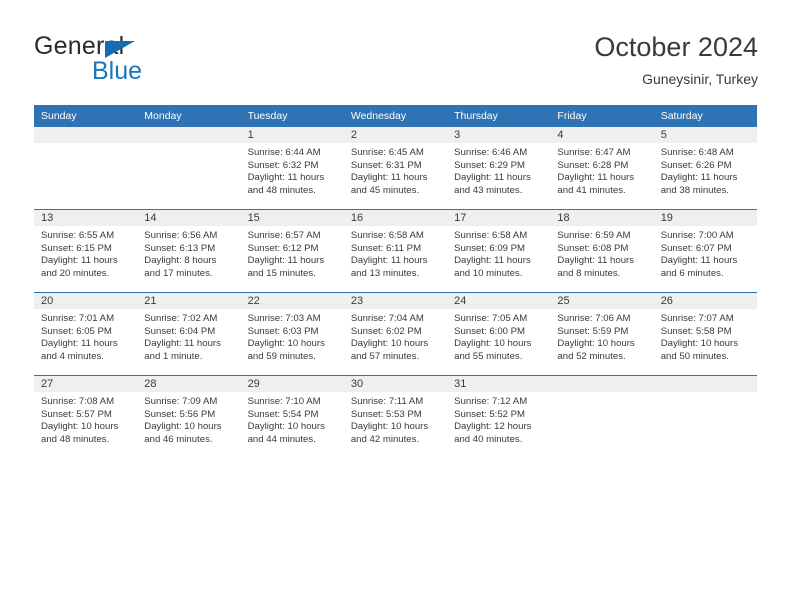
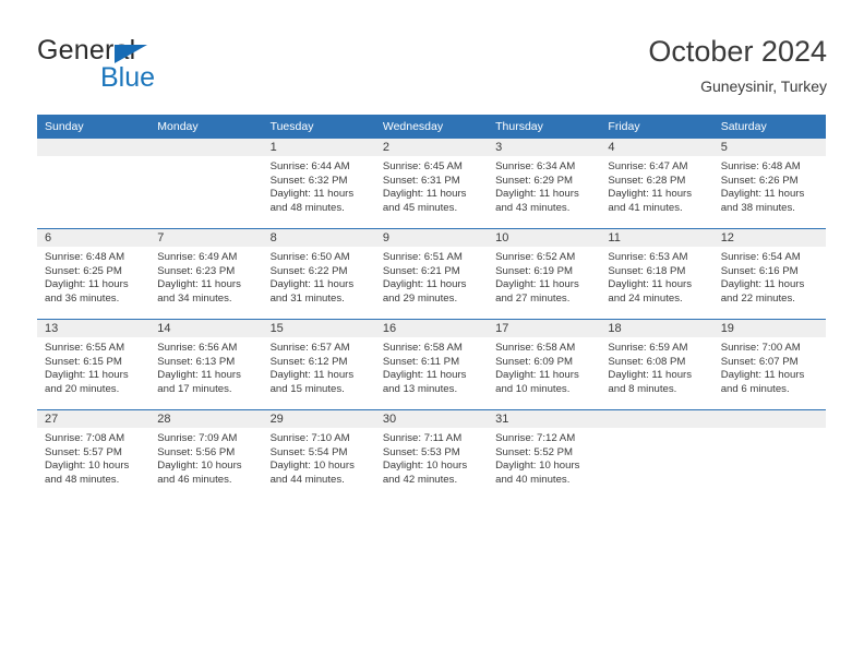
  General
  Blue
  October 2024
  Guneysinir, Turkey
  Sunday	Monday	Tuesday	Wednesday	Thursday	Friday	Saturday
- 		1Sunrise: 6:44 AMSunset: 6:32 PMDaylight: 11 hours and 48 minutes.	2Sunrise: 6:45 AMSunset: 6:31 PMDaylight: 11 hours and 45 minutes.	3Sunrise: 6:46 AMSunset: 6:29 PMDaylight: 11 hours and 43 minutes.	4Sunrise: 6:47 AMSunset: 6:28 PMDaylight: 11 hours and 41 minutes.	5Sunrise: 6:48 AMSunset: 6:26 PMDaylight: 11 hours and 38 minutes.
+ 		1Sunrise: 6:44 AMSunset: 6:32 PMDaylight: 11 hours and 48 minutes.	2Sunrise: 6:45 AMSunset: 6:31 PMDaylight: 11 hours and 45 minutes.	3Sunrise: 6:34 AMSunset: 6:29 PMDaylight: 11 hours and 43 minutes.	4Sunrise: 6:47 AMSunset: 6:28 PMDaylight: 11 hours and 41 minutes.	5Sunrise: 6:48 AMSunset: 6:26 PMDaylight: 11 hours and 38 minutes.
+ 6Sunrise: 6:48 AMSunset: 6:25 PMDaylight: 11 hours and 36 minutes.	7Sunrise: 6:49 AMSunset: 6:23 PMDaylight: 11 hours and 34 minutes.	8Sunrise: 6:50 AMSunset: 6:22 PMDaylight: 11 hours and 31 minutes.	9Sunrise: 6:51 AMSunset: 6:21 PMDaylight: 11 hours and 29 minutes.	10Sunrise: 6:52 AMSunset: 6:19 PMDaylight: 11 hours and 27 minutes.	11Sunrise: 6:53 AMSunset: 6:18 PMDaylight: 11 hours and 24 minutes.	12Sunrise: 6:54 AMSunset: 6:16 PMDaylight: 11 hours and 22 minutes.
- 13Sunrise: 6:55 AMSunset: 6:15 PMDaylight: 11 hours and 20 minutes.	14Sunrise: 6:56 AMSunset: 6:13 PMDaylight: 8 hours and 17 minutes.	15Sunrise: 6:57 AMSunset: 6:12 PMDaylight: 11 hours and 15 minutes.	16Sunrise: 6:58 AMSunset: 6:11 PMDaylight: 11 hours and 13 minutes.	17Sunrise: 6:58 AMSunset: 6:09 PMDaylight: 11 hours and 10 minutes.	18Sunrise: 6:59 AMSunset: 6:08 PMDaylight: 11 hours and 8 minutes.	19Sunrise: 7:00 AMSunset: 6:07 PMDaylight: 11 hours and 6 minutes.
+ 13Sunrise: 6:55 AMSunset: 6:15 PMDaylight: 11 hours and 20 minutes.	14Sunrise: 6:56 AMSunset: 6:13 PMDaylight: 11 hours and 17 minutes.	15Sunrise: 6:57 AMSunset: 6:12 PMDaylight: 11 hours and 15 minutes.	16Sunrise: 6:58 AMSunset: 6:11 PMDaylight: 11 hours and 13 minutes.	17Sunrise: 6:58 AMSunset: 6:09 PMDaylight: 11 hours and 10 minutes.	18Sunrise: 6:59 AMSunset: 6:08 PMDaylight: 11 hours and 8 minutes.	19Sunrise: 7:00 AMSunset: 6:07 PMDaylight: 11 hours and 6 minutes.
- 20Sunrise: 7:01 AMSunset: 6:05 PMDaylight: 11 hours and 4 minutes.	21Sunrise: 7:02 AMSunset: 6:04 PMDaylight: 11 hours and 1 minute.	22Sunrise: 7:03 AMSunset: 6:03 PMDaylight: 10 hours and 59 minutes.	23Sunrise: 7:04 AMSunset: 6:02 PMDaylight: 10 hours and 57 minutes.	24Sunrise: 7:05 AMSunset: 6:00 PMDaylight: 10 hours and 55 minutes.	25Sunrise: 7:06 AMSunset: 5:59 PMDaylight: 10 hours and 52 minutes.	26Sunrise: 7:07 AMSunset: 5:58 PMDaylight: 10 hours and 50 minutes.
- 27Sunrise: 7:08 AMSunset: 5:57 PMDaylight: 10 hours and 48 minutes.	28Sunrise: 7:09 AMSunset: 5:56 PMDaylight: 10 hours and 46 minutes.	29Sunrise: 7:10 AMSunset: 5:54 PMDaylight: 10 hours and 44 minutes.	30Sunrise: 7:11 AMSunset: 5:53 PMDaylight: 10 hours and 42 minutes.	31Sunrise: 7:12 AMSunset: 5:52 PMDaylight: 12 hours and 40 minutes.
+ 27Sunrise: 7:08 AMSunset: 5:57 PMDaylight: 10 hours and 48 minutes.	28Sunrise: 7:09 AMSunset: 5:56 PMDaylight: 10 hours and 46 minutes.	29Sunrise: 7:10 AMSunset: 5:54 PMDaylight: 10 hours and 44 minutes.	30Sunrise: 7:11 AMSunset: 5:53 PMDaylight: 10 hours and 42 minutes.	31Sunrise: 7:12 AMSunset: 5:52 PMDaylight: 10 hours and 40 minutes.
